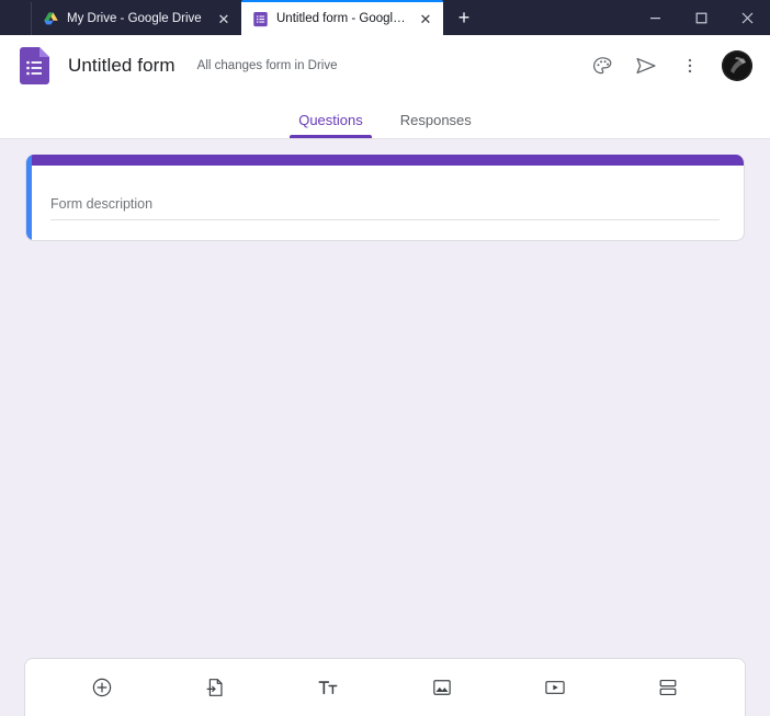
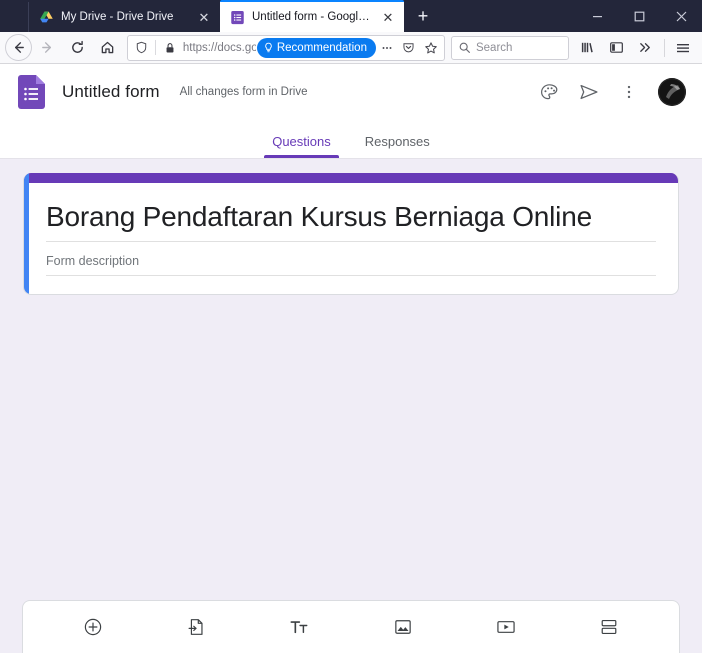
- My Drive - Google Drive
+ My Drive - Drive Drive
  ✕
  Untitled form - Google F
  ✕
  +
+ https://docs.go
+ Recommendation
+ Search
  Untitled form
  All changes form in Drive
  Questions
  Responses
+ Borang Pendaftaran Kursus Berniaga Online
  Form description
